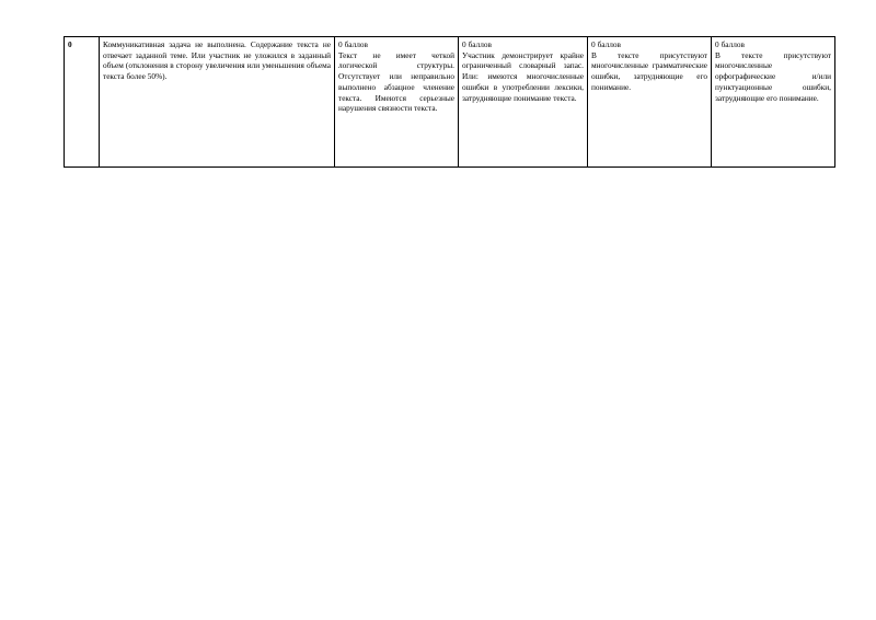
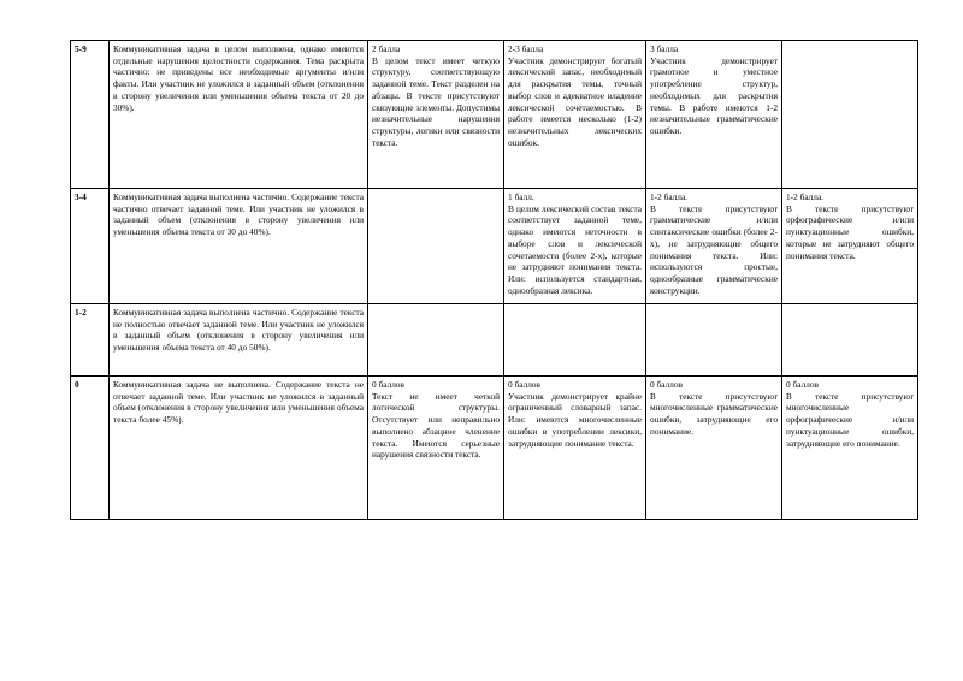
+ 5-9	Коммуникативная задача в целом выполнена, однако имеются отдельные нарушения целостности содержания. Тема раскрыта частично: не приведены все необходимые аргументы и/или факты. Или участник не уложился в заданный объем (отклонения в сторону увеличения или уменьшения объема текста от 20 до 30%).	2 балла В целом текст имеет четкую структуру, соответствующую заданной теме. Текст разделен на абзацы. В тексте присутствуют связующие элементы. Допустимы незначительные нарушения структуры, логики или связности текста.	2-3 балла Участник демонстрирует богатый лексический запас, необходимый для раскрытия темы, точный выбор слов и адекватное владение лексической сочетаемостью. В работе имеется несколько (1-2) незначительных лексических ошибок.	3 балла Участник демонстрирует грамотное и уместное употребление структур, необходимых для раскрытия темы. В работе имеются 1-2 незначительные грамматические ошибки.
+ 3-4	Коммуникативная задача выполнена частично. Содержание текста частично отвечает заданной теме. Или участник не уложился в заданный объем (отклонения в сторону увеличения или уменьшения объема текста от 30 до 40%).		1 балл. В целом лексический состав текста соответствует заданной теме, однако имеются неточности в выборе слов и лексической сочетаемости (более 2-х), которые не затрудняют понимания текста. Или: используется стандартная, однообразная лексика.	1-2 балла. В тексте присутствуют грамматические и/или синтаксические ошибки (более 2-х), не затрудняющие общего понимания текста. Или: используются простые, однообразные грамматические конструкции.	1-2 балла. В тексте присутствуют орфографические и/или пунктуационные ошибки, которые не затрудняют общего понимания текста.
+ 1-2	Коммуникативная задача выполнена частично. Содержание текста не полностью отвечает заданной теме. Или участник не уложился в заданный объем (отклонения в сторону увеличения или уменьшения объема текста от 40 до 50%).
- 0	Коммуникативная задача не выполнена. Содержание текста не отвечает заданной теме. Или участник не уложился в заданный объем (отклонения в сторону увеличения или уменьшения объема текста более 50%).	0 баллов Текст не имеет четкой логической структуры. Отсутствует или неправильно выполнено абзацное членение текста. Имеются серьезные нарушения связности текста.	0 баллов Участник демонстрирует крайне ограниченный словарный запас. Или: имеются многочисленные ошибки в употреблении лексики, затрудняющие понимание текста.	0 баллов В тексте присутствуют многочисленные грамматические ошибки, затрудняющие его понимание.	0 баллов В тексте присутствуют многочисленные орфографические и/или пунктуационные ошибки, затрудняющие его понимание.
+ 0	Коммуникативная задача не выполнена. Содержание текста не отвечает заданной теме. Или участник не уложился в заданный объем (отклонения в сторону увеличения или уменьшения объема текста более 45%).	0 баллов Текст не имеет четкой логической структуры. Отсутствует или неправильно выполнено абзацное членение текста. Имеются серьезные нарушения связности текста.	0 баллов Участник демонстрирует крайне ограниченный словарный запас. Или: имеются многочисленные ошибки в употреблении лексики, затрудняющие понимание текста.	0 баллов В тексте присутствуют многочисленные грамматические ошибки, затрудняющие его понимание.	0 баллов В тексте присутствуют многочисленные орфографические и/или пунктуационные ошибки, затрудняющие его понимание.
